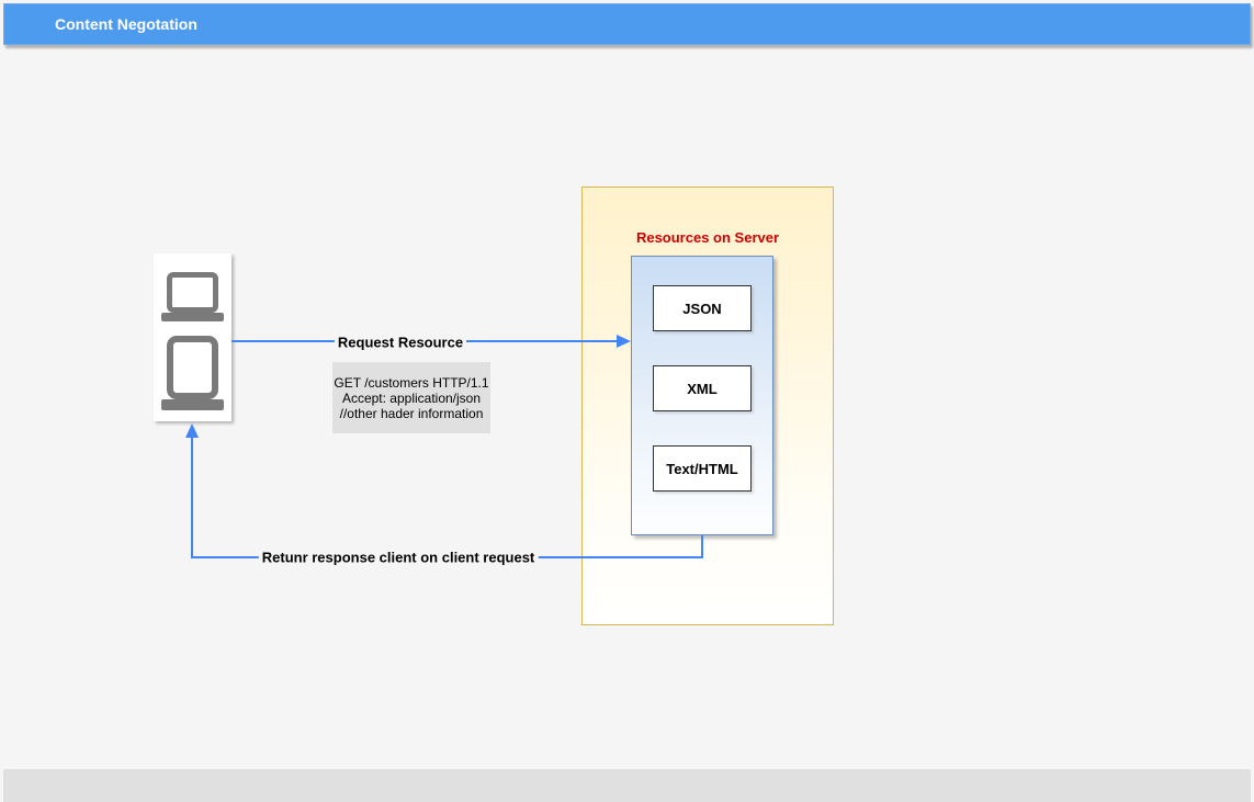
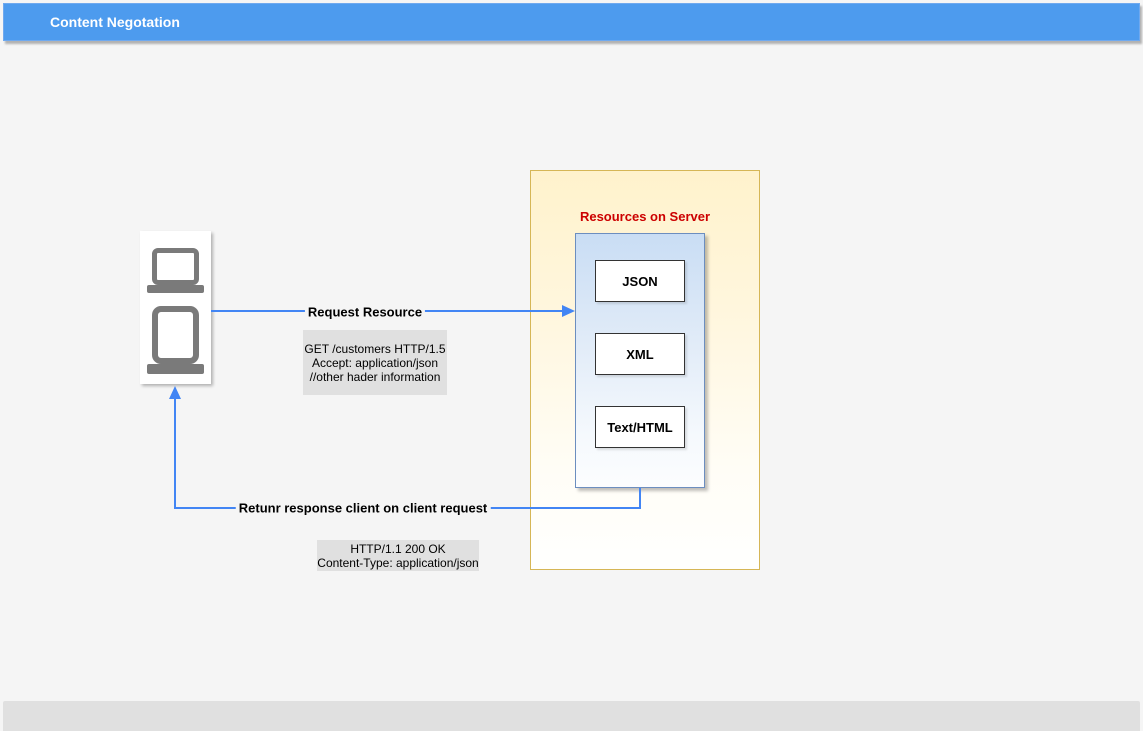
  Content Negotation
  Resources on Server
  JSON
  XML
  Text/HTML
  Request Resource
- GET /customers HTTP/1.1
+ GET /customers HTTP/1.5
  Accept: application/json
  //other hader information
  Retunr response client on client request
+ HTTP/1.1 200 OK
+ Content-Type: application/json
